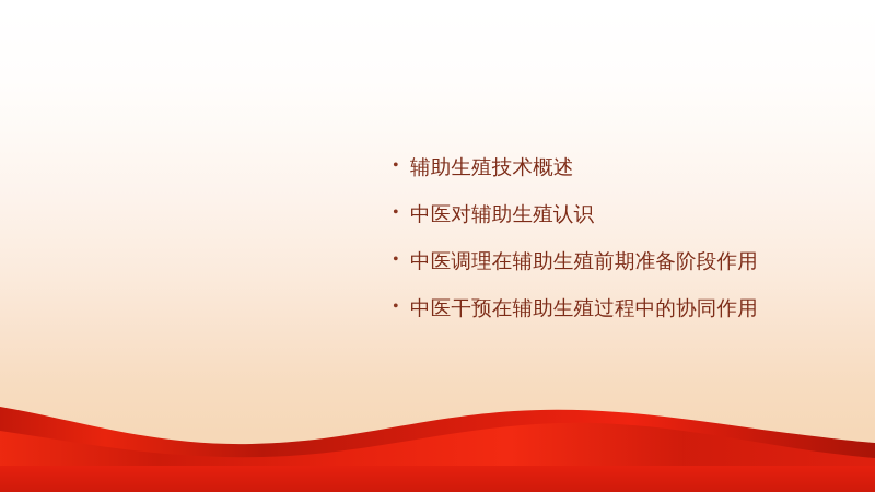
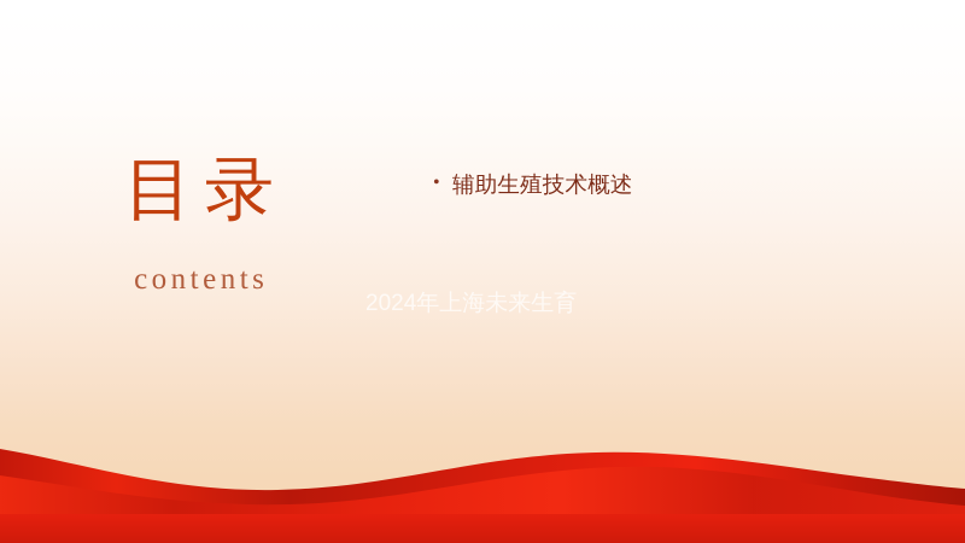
+ 目录
+ contents
+ 2024年上海未来生育
  辅助生殖技术概述
- 中医对辅助生殖认识
- 中医调理在辅助生殖前期准备阶段作用
- 中医干预在辅助生殖过程中的协同作用
